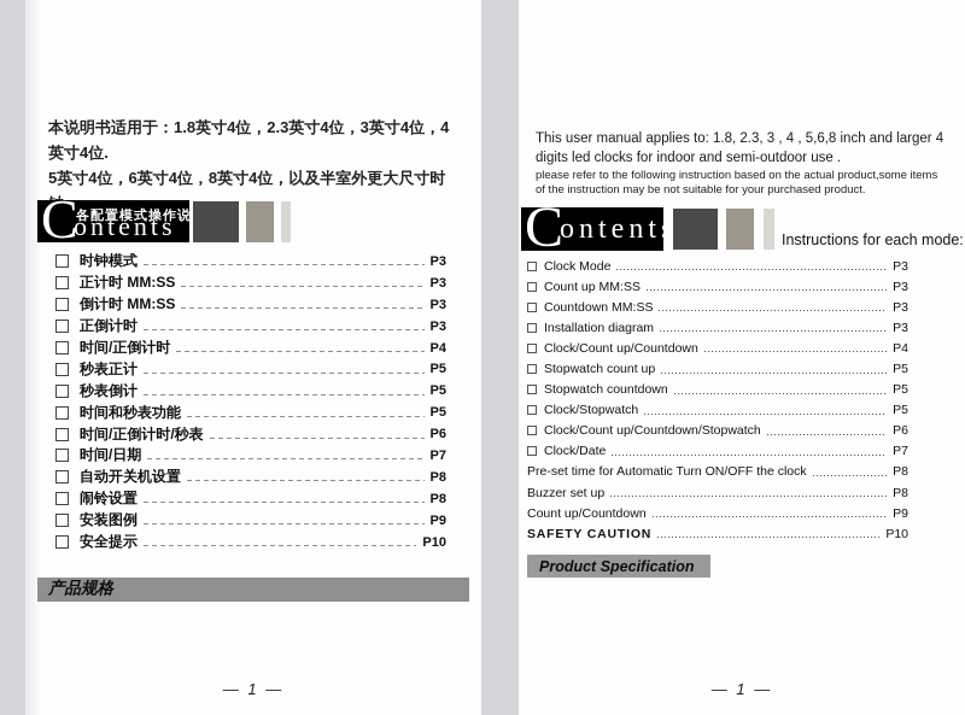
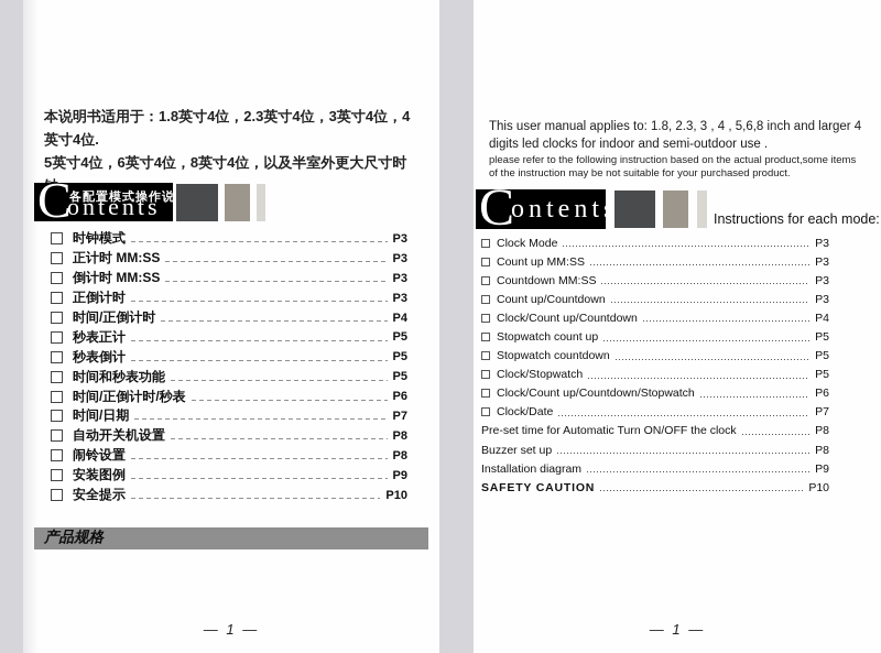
  本说明书适用于：1.8英寸4位，2.3英寸4位，3英寸4位，4英寸4位.
  5英寸4位，6英寸4位，8英寸4位，以及半室外更大尺寸时
  C
  各配置模式操作说
  ontents
  时钟模式
  P3
  正计时 MM:SS
  P3
  倒计时 MM:SS
  P3
  正倒计时
  P3
  时间/正倒计时
  P4
  秒表正计
  P5
  秒表倒计
  P5
  时间和秒表功能
  P5
  时间/正倒计时/秒表
  P6
  时间/日期
  P7
  自动开关机设置
  P8
  闹铃设置
  P8
  安装图例
  P9
  安全提示
  P10
  产品规格
  — 1 —
  This user manual applies to: 1.8, 2.3, 3 , 4 , 5,6,8 inch and larger 4 digits led clocks for indoor and semi-outdoor use .
  please refer to the following instruction based on the actual product,some items of the instruction may be not suitable for your purchased product.
  C
  ontents
  Instructions for each mode:
  Clock Mode
  P3
  Count up MM:SS
  P3
  Countdown MM:SS
  P3
- Installation diagram
+ Count up/Countdown
  P3
  Clock/Count up/Countdown
  P4
  Stopwatch count up
  P5
  Stopwatch countdown
  P5
  Clock/Stopwatch
  P5
  Clock/Count up/Countdown/Stopwatch
  P6
  Clock/Date
  P7
  Pre-set time for Automatic Turn ON/OFF the clock
  P8
  Buzzer set up
  P8
- Count up/Countdown
+ Installation diagram
  P9
  SAFETY CAUTION
  P10
- Product Specification
  — 1 —
